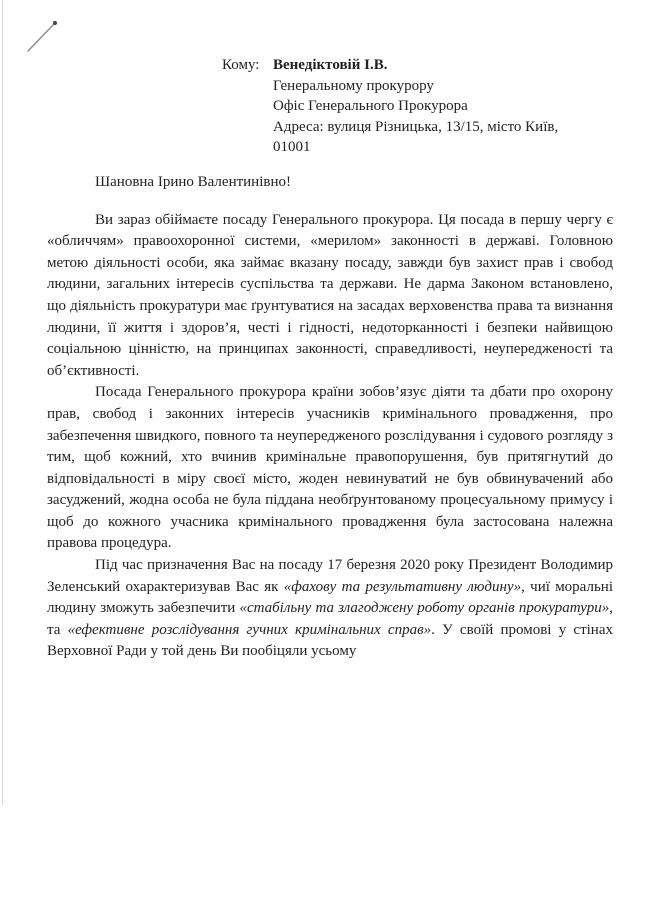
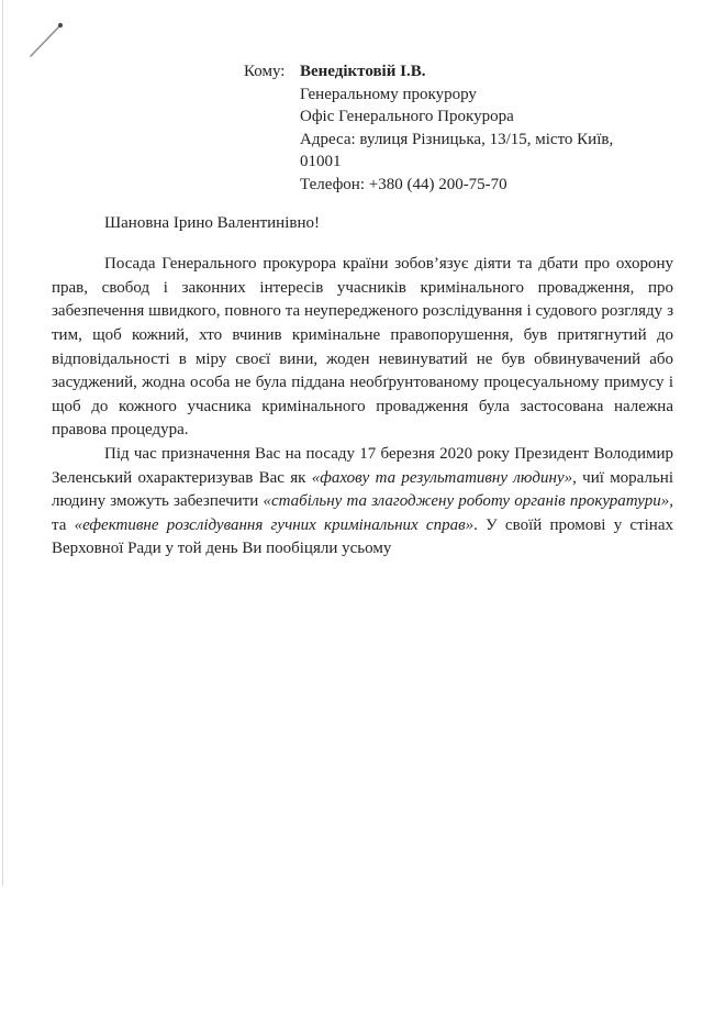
  Кому:
  Венедіктовій І.В.
  Генеральному прокурору
  Офіс Генерального Прокурора
  Адреса: вулиця Різницька, 13/15, місто Київ,
  01001
+ Телефон: +380 (44) 200-75-70
  Шановна Ірино Валентинівно!
- Ви зараз обіймаєте посаду Генерального прокурора. Ця посада в першу чергу є «обличчям» правоохоронної системи, «мерилом» законності в державі. Головною метою діяльності особи, яка займає вказану посаду, завжди був захист прав і свобод людини, загальних інтересів суспільства та держави. Не дарма Законом встановлено, що діяльність прокуратури має ґрунтуватися на засадах верховенства права та визнання людини, її життя і здоров’я, честі і гідності, недоторканності і безпеки найвищою соціальною цінністю, на принципах законності, справедливості, неупередженості та об’єктивності.
- Посада Генерального прокурора країни зобов’язує діяти та дбати про охорону прав, свобод і законних інтересів учасників кримінального провадження, про забезпечення швидкого, повного та неупередженого розслідування і судового розгляду з тим, щоб кожний, хто вчинив кримінальне правопорушення, був притягнутий до відповідальності в міру своєї місто, жоден невинуватий не був обвинувачений або засуджений, жодна особа не була піддана необґрунтованому процесуальному примусу і щоб до кожного учасника кримінального провадження була застосована належна правова процедура.
+ Посада Генерального прокурора країни зобов’язує діяти та дбати про охорону прав, свобод і законних інтересів учасників кримінального провадження, про забезпечення швидкого, повного та неупередженого розслідування і судового розгляду з тим, щоб кожний, хто вчинив кримінальне правопорушення, був притягнутий до відповідальності в міру своєї вини, жоден невинуватий не був обвинувачений або засуджений, жодна особа не була піддана необґрунтованому процесуальному примусу і щоб до кожного учасника кримінального провадження була застосована належна правова процедура.
  Під час призначення Вас на посаду 17 березня 2020 року Президент Володимир Зеленський охарактеризував Вас як «фахову та результативну людину», чиї моральні людину зможуть забезпечити «стабільну та злагоджену роботу органів прокуратури», та «ефективне розслідування гучних кримінальних справ». У своїй промові у стінах Верховної Ради у той день Ви пообіцяли усьому
